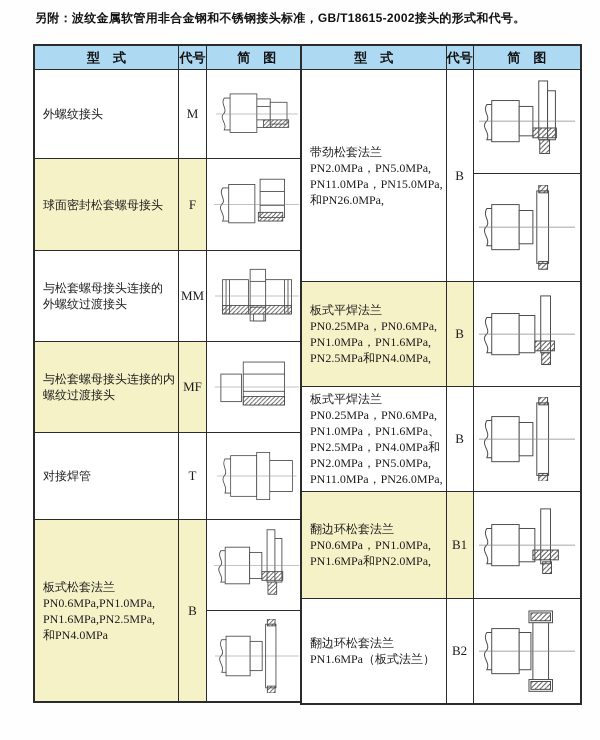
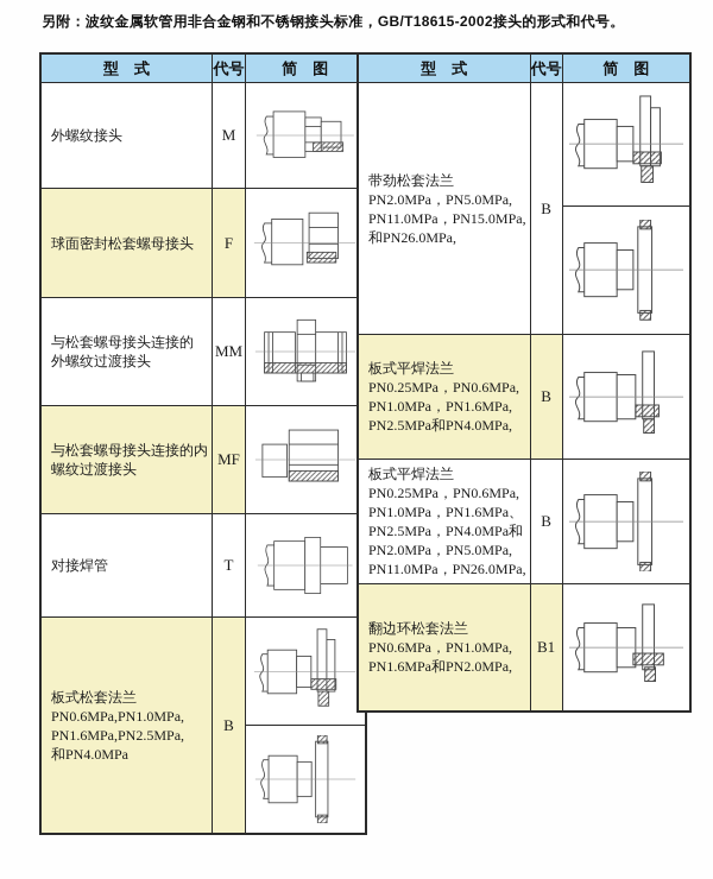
  另附：波纹金属软管用非合金钢和不锈钢接头标准，GB/T18615-2002接头的形式和代号。
  型 式	代号	简 图
  外螺纹接头	M
  球面密封松套螺母接头	F
  与松套螺母接头连接的外螺纹过渡接头	MM
  与松套螺母接头连接的内螺纹过渡接头	MF
  对接焊管	T
  板式松套法兰PN0.6MPa,PN1.0MPa,PN1.6MPa,PN2.5MPa,和PN4.0MPa	B
  型 式	代号	简 图
  带劲松套法兰PN2.0MPa，PN5.0MPa,PN11.0MPa，PN15.0MPa,和PN26.0MPa,	B
  板式平焊法兰PN0.25MPa，PN0.6MPa,PN1.0MPa，PN1.6MPa,PN2.5MPa和PN4.0MPa,	B
  板式平焊法兰PN0.25MPa，PN0.6MPa,PN1.0MPa，PN1.6MPa、PN2.5MPa，PN4.0MPa和PN2.0MPa，PN5.0MPa,PN11.0MPa，PN26.0MPa,	B
  翻边环松套法兰PN0.6MPa，PN1.0MPa,PN1.6MPa和PN2.0MPa,	B1
- 翻边环松套法兰PN1.6MPa（板式法兰）	B2
